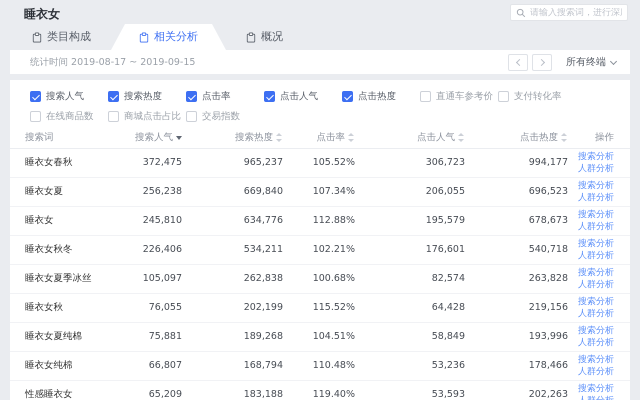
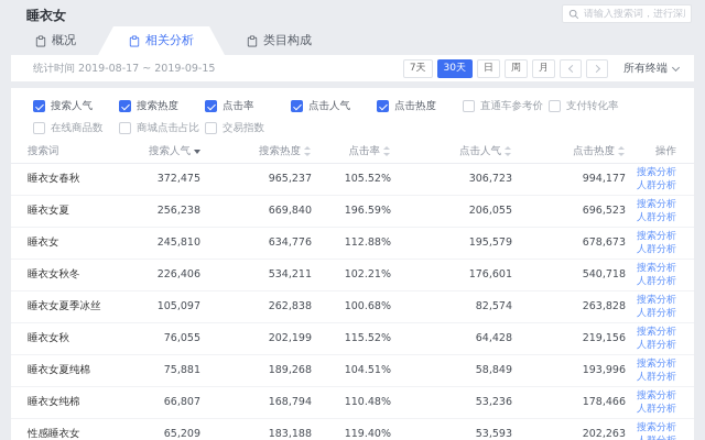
  睡衣女
  请输入搜索词，进行深
- 类目构成
+ 概况
  相关分析
- 概况
+ 类目构成
  统计时间 2019-08-17 ~ 2019-09-15
+ 7天
+ 30天
+ 日
+ 周
+ 月
  所有终端
  搜索人气
  搜索热度
  点击率
  点击人气
  点击热度
  直通车参考价
  支付转化率
  在线商品数
  商城点击占比
  交易指数
  搜索词	搜索人气	搜索热度	点击率	点击人气	点击热度	操作
  睡衣女春秋	372,475	965,237	105.52%	306,723	994,177	搜索分析 人群分析
- 睡衣女夏	256,238	669,840	107.34%	206,055	696,523	搜索分析 人群分析
+ 睡衣女夏	256,238	669,840	196.59%	206,055	696,523	搜索分析 人群分析
  睡衣女	245,810	634,776	112.88%	195,579	678,673	搜索分析 人群分析
  睡衣女秋冬	226,406	534,211	102.21%	176,601	540,718	搜索分析 人群分析
  睡衣女夏季冰丝	105,097	262,838	100.68%	82,574	263,828	搜索分析 人群分析
  睡衣女秋	76,055	202,199	115.52%	64,428	219,156	搜索分析 人群分析
  睡衣女夏纯棉	75,881	189,268	104.51%	58,849	193,996	搜索分析 人群分析
  睡衣女纯棉	66,807	168,794	110.48%	53,236	178,466	搜索分析 人群分析
  性感睡衣女	65,209	183,188	119.40%	53,593	202,263	搜索分析
